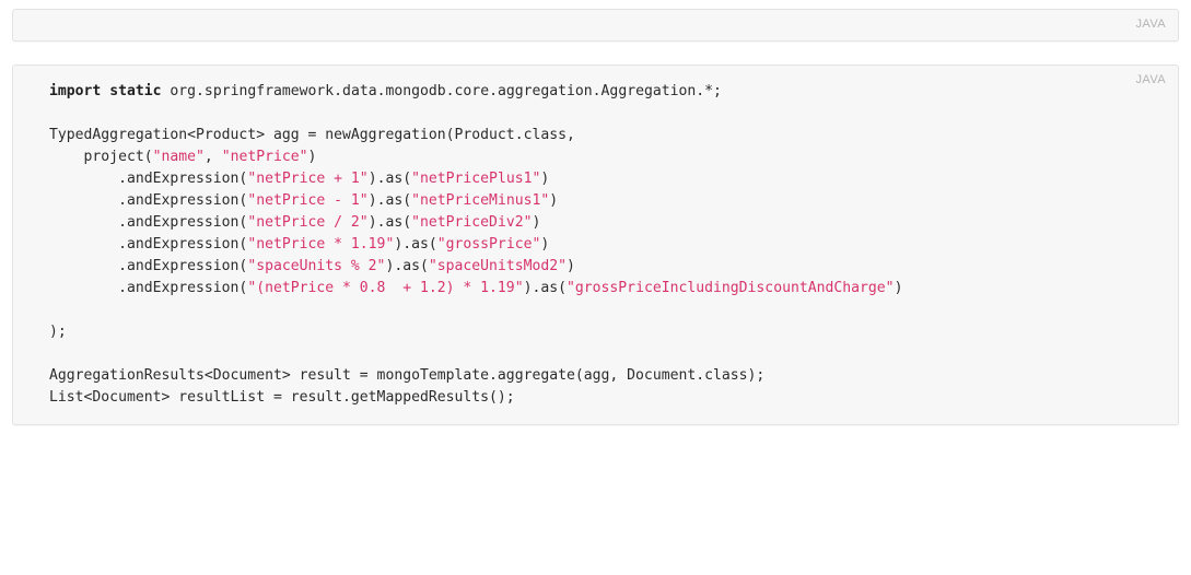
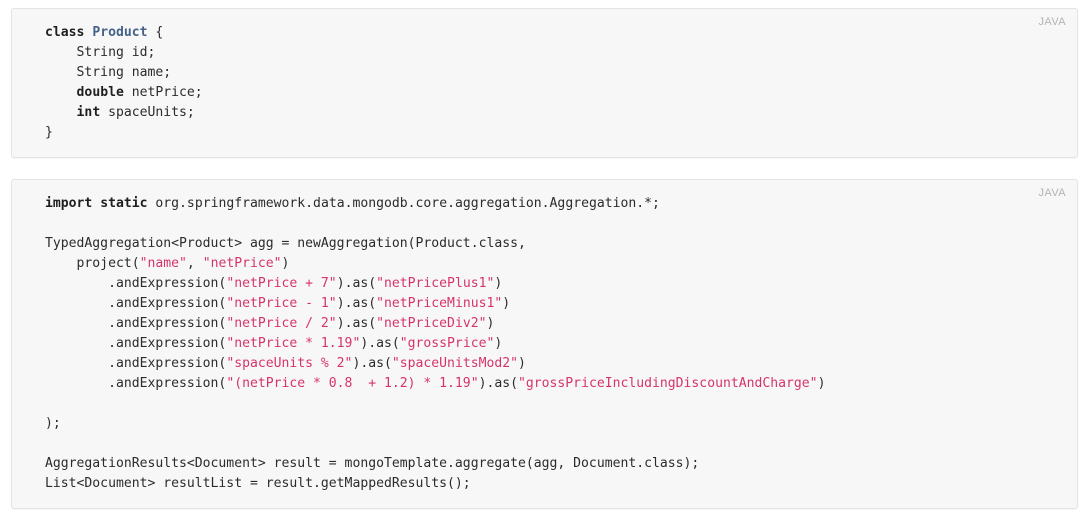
  JAVA
+ class Product { String id; String name; double netPrice; int spaceUnits; }
  JAVA
- import static org.springframework.data.mongodb.core.aggregation.Aggregation.*; TypedAggregation<Product> agg = newAggregation(Product.class, project("name", "netPrice") .andExpression("netPrice + 1").as("netPricePlus1") .andExpression("netPrice - 1").as("netPriceMinus1") .andExpression("netPrice / 2").as("netPriceDiv2") .andExpression("netPrice * 1.19").as("grossPrice") .andExpression("spaceUnits % 2").as("spaceUnitsMod2") .andExpression("(netPrice * 0.8 + 1.2) * 1.19").as("grossPriceIncludingDiscountAndCharge") ); AggregationResults<Document> result = mongoTemplate.aggregate(agg, Document.class); List<Document> resultList = result.getMappedResults();
+ import static org.springframework.data.mongodb.core.aggregation.Aggregation.*; TypedAggregation<Product> agg = newAggregation(Product.class, project("name", "netPrice") .andExpression("netPrice + 7").as("netPricePlus1") .andExpression("netPrice - 1").as("netPriceMinus1") .andExpression("netPrice / 2").as("netPriceDiv2") .andExpression("netPrice * 1.19").as("grossPrice") .andExpression("spaceUnits % 2").as("spaceUnitsMod2") .andExpression("(netPrice * 0.8 + 1.2) * 1.19").as("grossPriceIncludingDiscountAndCharge") ); AggregationResults<Document> result = mongoTemplate.aggregate(agg, Document.class); List<Document> resultList = result.getMappedResults();
